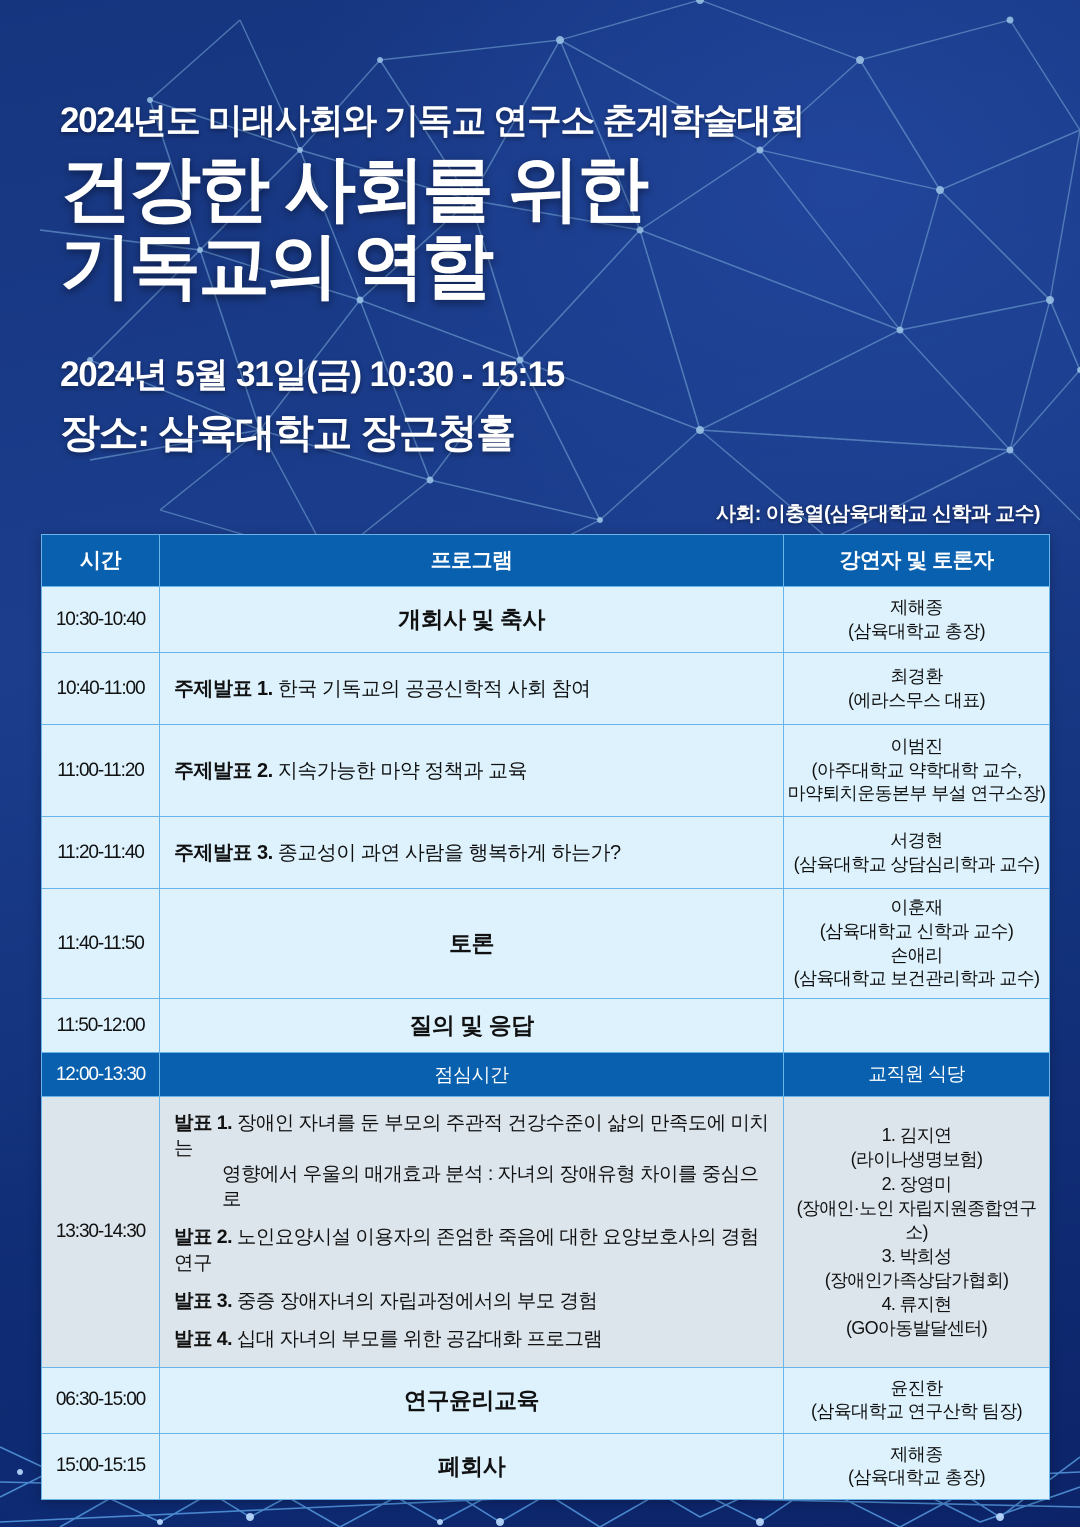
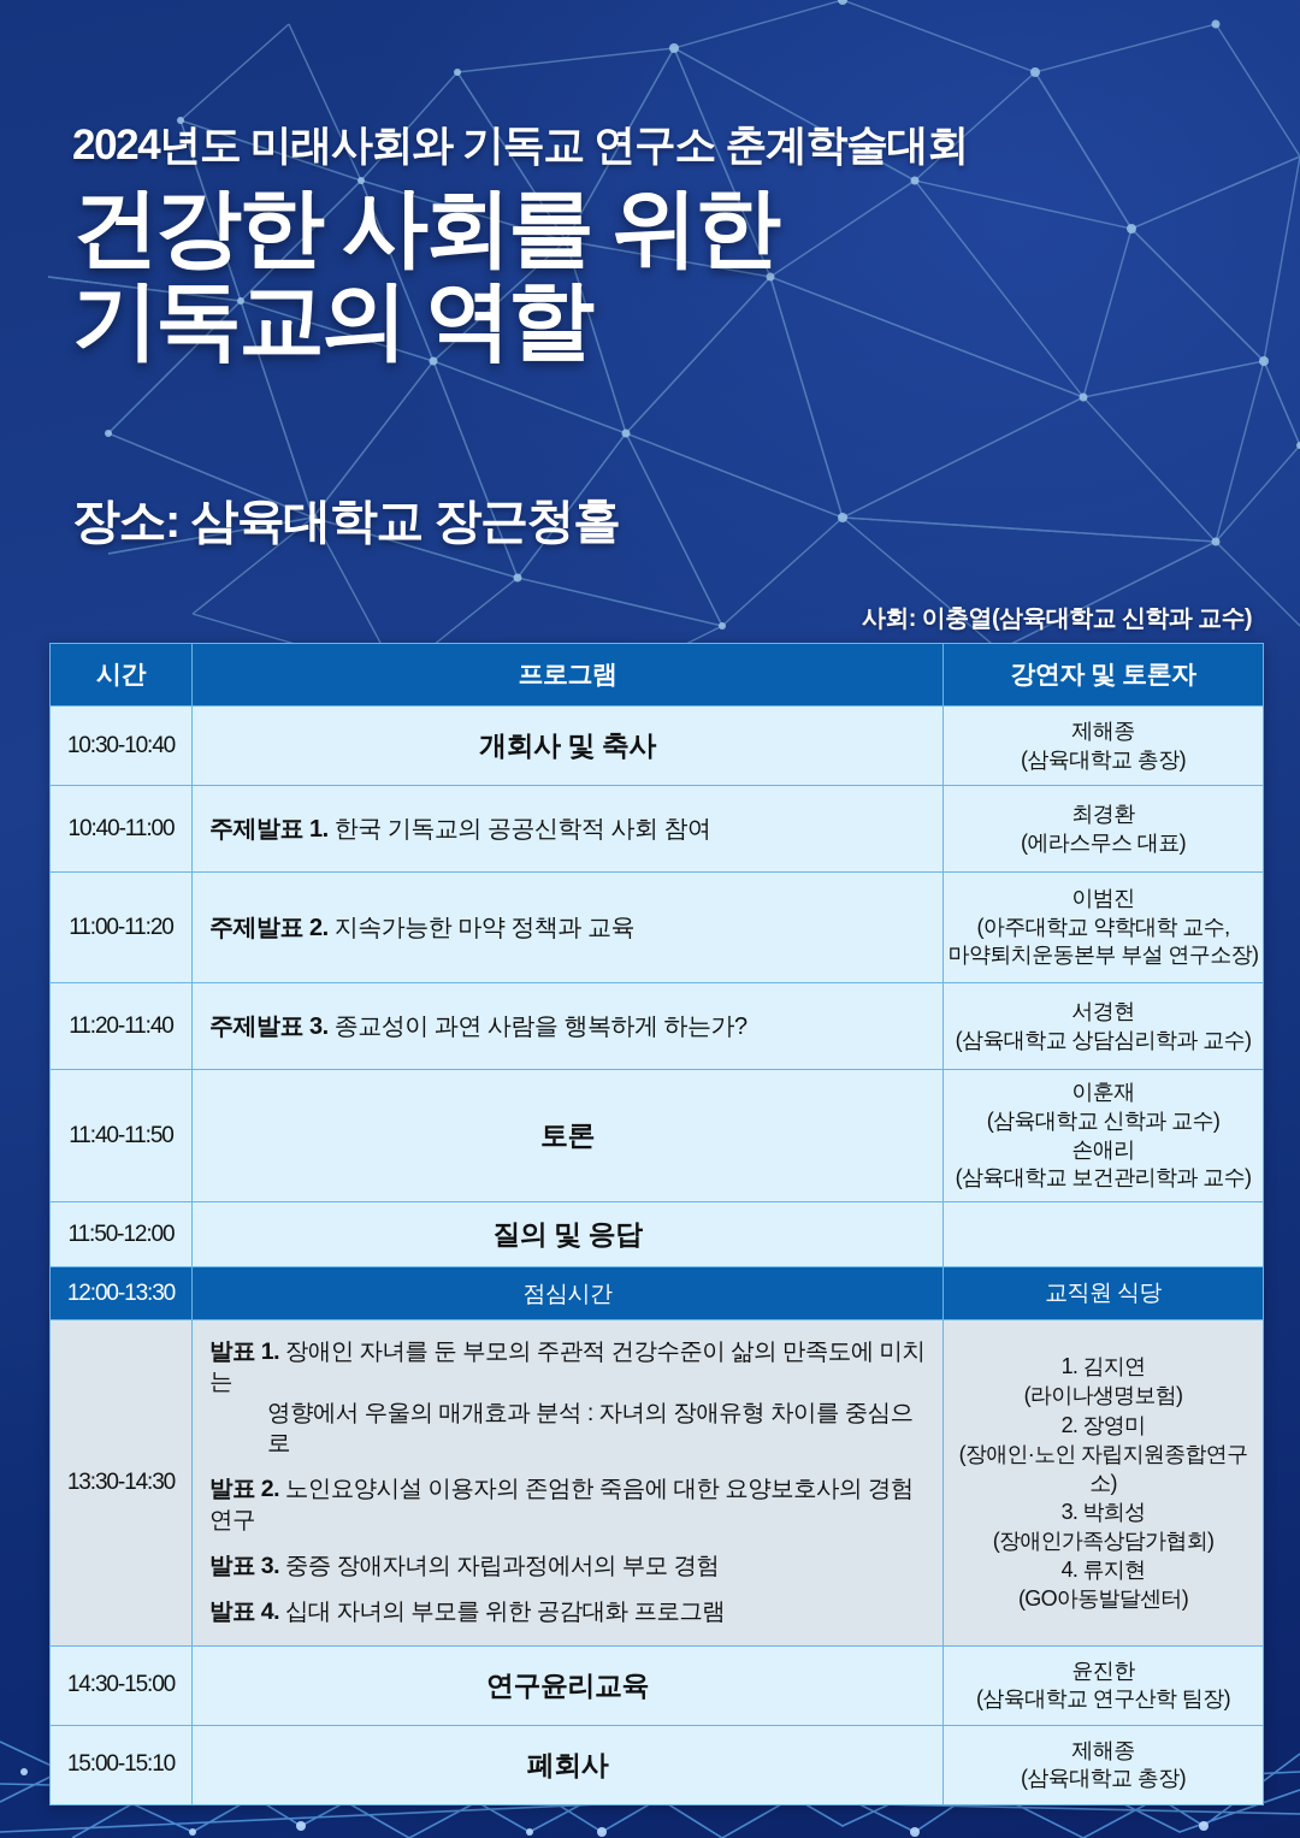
  2024년도 미래사회와 기독교 연구소 춘계학술대회
  건강한 사회를 위한
  기독교의 역할
- 2024년 5월 31일(금) 10:30 - 15:15
  장소: 삼육대학교 장근청홀
  사회: 이충열(삼육대학교 신학과 교수)
  시간	프로그램	강연자 및 토론자
  10:30-10:40	개회사 및 축사	제해종(삼육대학교 총장)
  10:40-11:00	주제발표 1. 한국 기독교의 공공신학적 사회 참여	최경환(에라스무스 대표)
  11:00-11:20	주제발표 2. 지속가능한 마약 정책과 교육	이범진(아주대학교 약학대학 교수,마약퇴치운동본부 부설 연구소장)
  11:20-11:40	주제발표 3. 종교성이 과연 사람을 행복하게 하는가?	서경현(삼육대학교 상담심리학과 교수)
  11:40-11:50	토론	이훈재(삼육대학교 신학과 교수)손애리(삼육대학교 보건관리학과 교수)
  11:50-12:00	질의 및 응답
  12:00-13:30	점심시간	교직원 식당
  13:30-14:30	발표 1. 장애인 자녀를 둔 부모의 주관적 건강수준이 삶의 만족도에 미치는영향에서 우울의 매개효과 분석 : 자녀의 장애유형 차이를 중심으로발표 2. 노인요양시설 이용자의 존엄한 죽음에 대한 요양보호사의 경험 연구발표 3. 중증 장애자녀의 자립과정에서의 부모 경험발표 4. 십대 자녀의 부모를 위한 공감대화 프로그램	1. 김지연(라이나생명보험)2. 장영미(장애인·노인 자립지원종합연구소)3. 박희성(장애인가족상담가협회)4. 류지현(GO아동발달센터)
- 06:30-15:00	연구윤리교육	윤진한(삼육대학교 연구산학 팀장)
+ 14:30-15:00	연구윤리교육	윤진한(삼육대학교 연구산학 팀장)
- 15:00-15:15	폐회사	제해종(삼육대학교 총장)
+ 15:00-15:10	폐회사	제해종(삼육대학교 총장)
